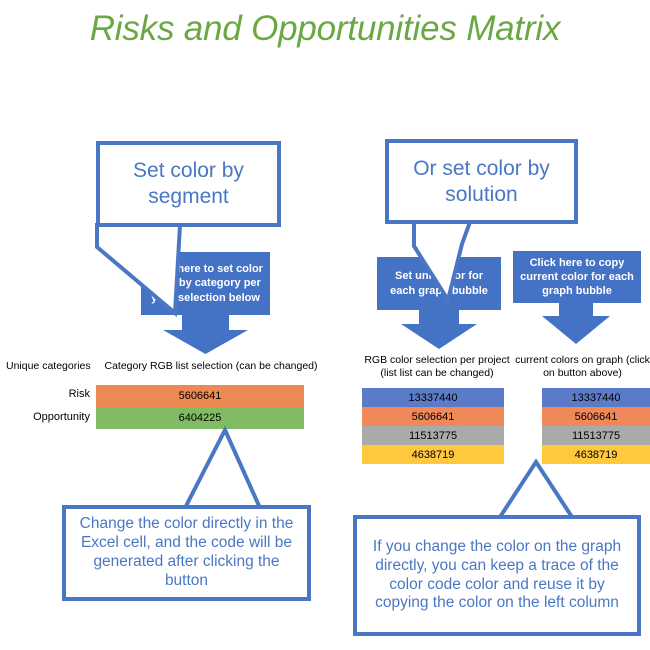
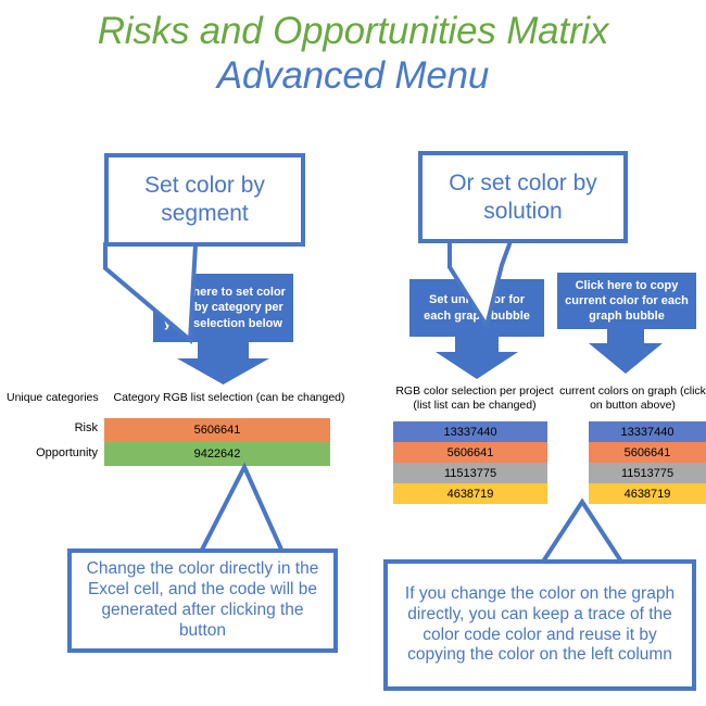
  Risks and Opportunities Matrix
+ Advanced Menu
  Set color by segment
  here to set color by category per selection below
  Or set color by solution
  Set unior for each grap bubble
  Click here to copy current color for each graph bubble
  Unique categories
  Category RGB list selection (can be changed)
  Risk
  Opportunity
  5606641
- 6404225
+ 9422642
  Change the color directly in the Excel cell, and the code will be generated after clicking the button
  RGB color selection per project (list list can be changed)
  13337440
  5606641
  11513775
  4638719
  current colors on graph (click on button above)
  13337440
  5606641
  11513775
  4638719
  If you change the color on the graph directly, you can keep a trace of the color code color and reuse it by copying the color on the left column
